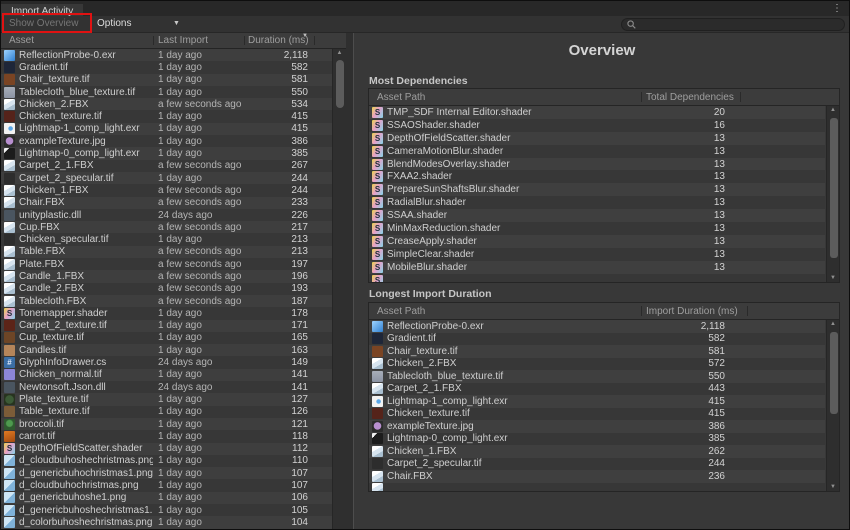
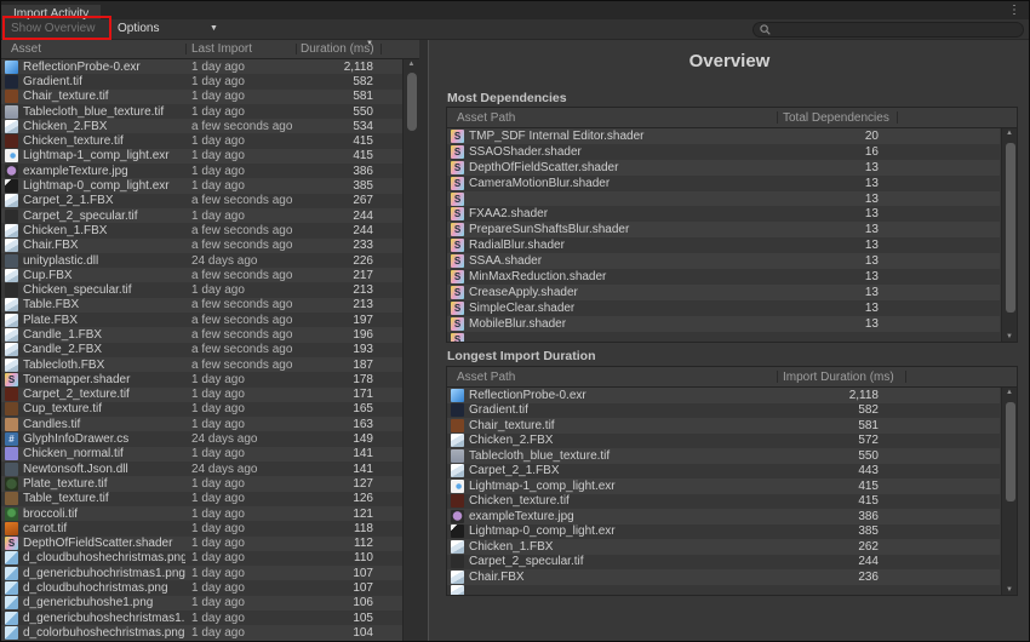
  Import Activity
  ⋮
  Show Overview
  Options
  Asset
  Last Import
  Duration (ms)
  ReflectionProbe-0.exr
  1 day ago
  2,118
  Gradient.tif
  1 day ago
  582
  Chair_texture.tif
  1 day ago
  581
  Tablecloth_blue_texture.tif
  1 day ago
  550
  Chicken_2.FBX
  a few seconds ago
  534
  Chicken_texture.tif
  1 day ago
  415
  Lightmap-1_comp_light.exr
  1 day ago
  415
  exampleTexture.jpg
  1 day ago
  386
  Lightmap-0_comp_light.exr
  1 day ago
  385
  Carpet_2_1.FBX
  a few seconds ago
  267
  Carpet_2_specular.tif
  1 day ago
  244
  Chicken_1.FBX
  a few seconds ago
  244
  Chair.FBX
  a few seconds ago
  233
  unityplastic.dll
  24 days ago
  226
  Cup.FBX
  a few seconds ago
  217
  Chicken_specular.tif
  1 day ago
  213
  Table.FBX
  a few seconds ago
  213
  Plate.FBX
  a few seconds ago
  197
  Candle_1.FBX
  a few seconds ago
  196
  Candle_2.FBX
  a few seconds ago
  193
  Tablecloth.FBX
  a few seconds ago
  187
  S
  Tonemapper.shader
  1 day ago
  178
  Carpet_2_texture.tif
  1 day ago
  171
  Cup_texture.tif
  1 day ago
  165
  Candles.tif
  1 day ago
  163
  #
  GlyphInfoDrawer.cs
  24 days ago
  149
  Chicken_normal.tif
  1 day ago
  141
  Newtonsoft.Json.dll
  24 days ago
  141
  Plate_texture.tif
  1 day ago
  127
  Table_texture.tif
  1 day ago
  126
  broccoli.tif
  1 day ago
  121
  carrot.tif
  1 day ago
  118
  S
  DepthOfFieldScatter.shader
  1 day ago
  112
  d_cloudbuhoshechristmas.png
  1 day ago
  110
  d_genericbuhochristmas1.png
  1 day ago
  107
  d_cloudbuhochristmas.png
  1 day ago
  107
  d_genericbuhoshe1.png
  1 day ago
  106
  d_genericbuhoshechristmas1.
  1 day ago
  105
  d_colorbuhoshechristmas.png
  1 day ago
  104
  Overview
  Most Dependencies
  Asset Path
  Total Dependencies
  S
  TMP_SDF Internal Editor.shader
  20
  S
  SSAOShader.shader
  16
  S
  DepthOfFieldScatter.shader
  13
  S
  CameraMotionBlur.shader
  13
  S
- BlendModesOverlay.shader
  13
  S
  FXAA2.shader
  13
  S
  PrepareSunShaftsBlur.shader
  13
  S
  RadialBlur.shader
  13
  S
  SSAA.shader
  13
  S
  MinMaxReduction.shader
  13
  S
  CreaseApply.shader
  13
  S
  SimpleClear.shader
  13
  S
  MobileBlur.shader
  13
  S
  Longest Import Duration
  Asset Path
  Import Duration (ms)
  ReflectionProbe-0.exr
  2,118
  Gradient.tif
  582
  Chair_texture.tif
  581
  Chicken_2.FBX
  572
  Tablecloth_blue_texture.tif
  550
  Carpet_2_1.FBX
  443
  Lightmap-1_comp_light.exr
  415
  Chicken_texture.tif
  415
  exampleTexture.jpg
  386
  Lightmap-0_comp_light.exr
  385
  Chicken_1.FBX
  262
  Carpet_2_specular.tif
  244
  Chair.FBX
  236
